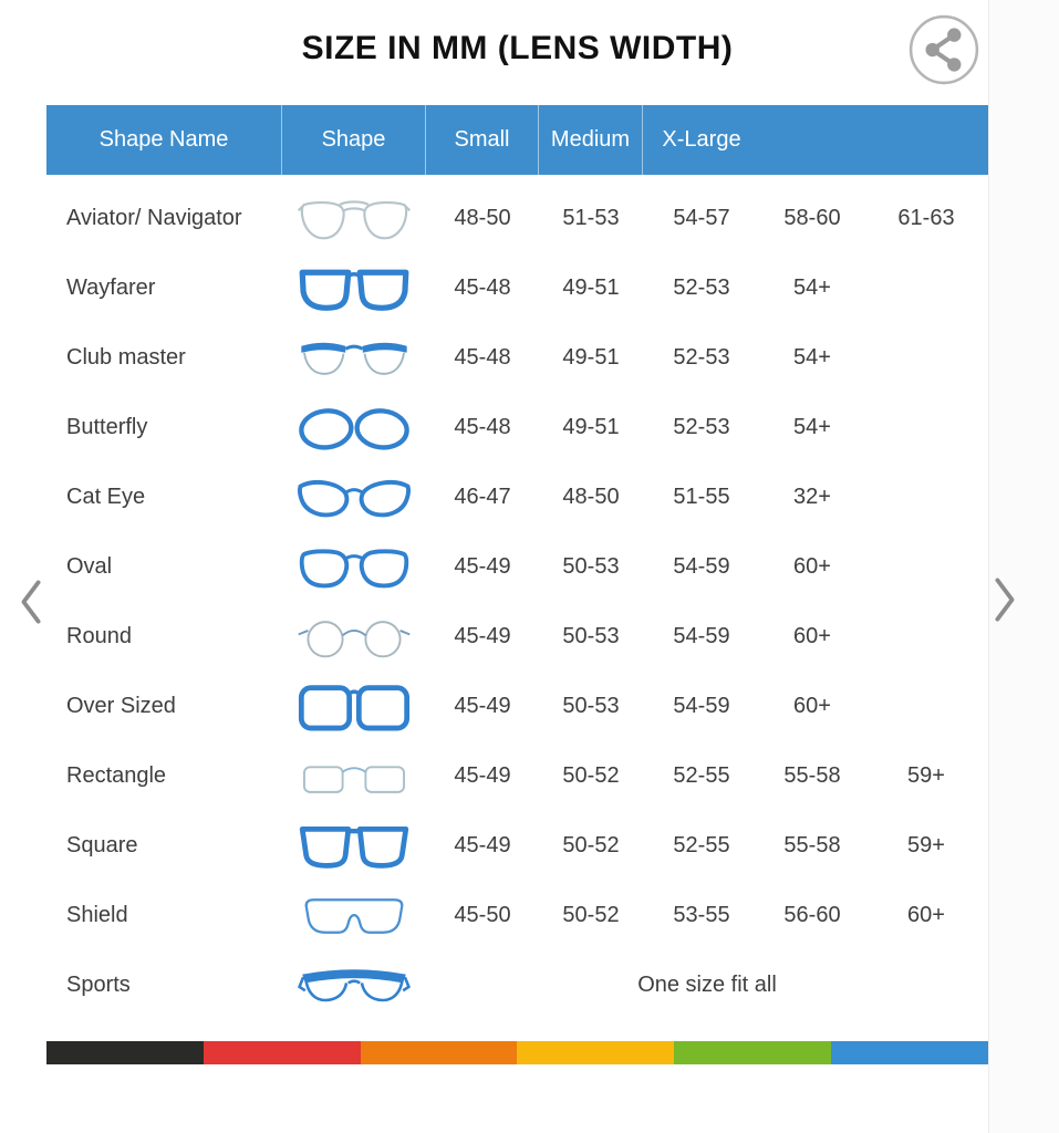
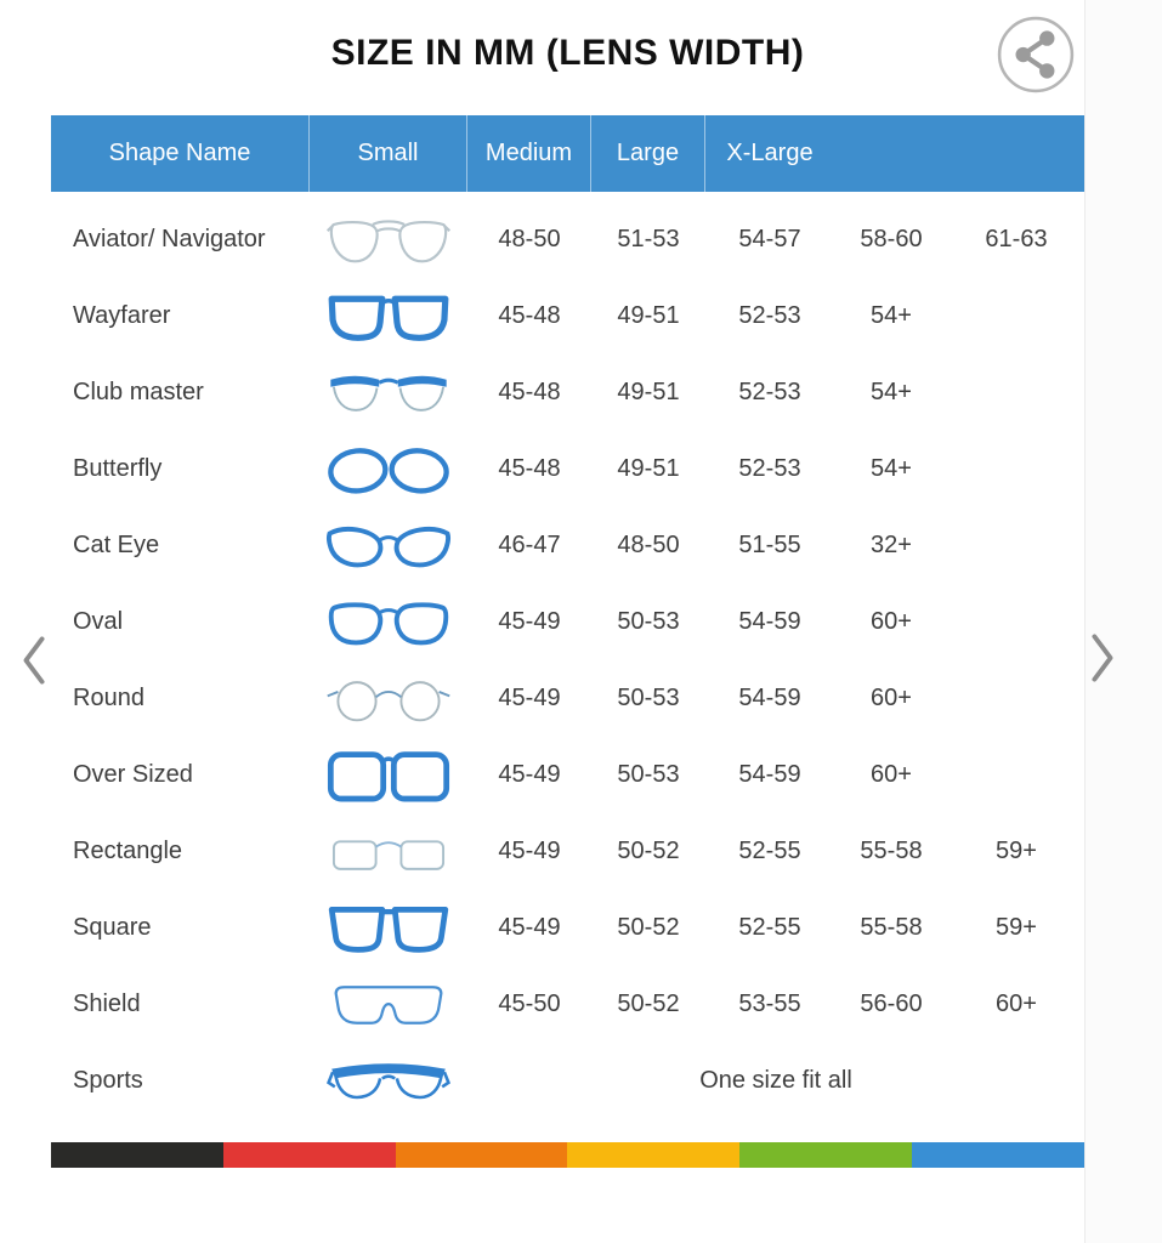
  SIZE IN MM (LENS WIDTH)
  Shape Name
- Shape
  Small
  Medium
+ Large
  X-Large
  Aviator/ Navigator
  48-50
  51-53
  54-57
  58-60
  61-63
  Wayfarer
  45-48
  49-51
  52-53
  54+
  Club master
  45-48
  49-51
  52-53
  54+
  Butterfly
  45-48
  49-51
  52-53
  54+
  Cat Eye
  46-47
  48-50
  51-55
  32+
  Oval
  45-49
  50-53
  54-59
  60+
  Round
  45-49
  50-53
  54-59
  60+
  Over Sized
  45-49
  50-53
  54-59
  60+
  Rectangle
  45-49
  50-52
  52-55
  55-58
  59+
  Square
  45-49
  50-52
  52-55
  55-58
  59+
  Shield
  45-50
  50-52
  53-55
  56-60
  60+
  Sports
  One size fit all
